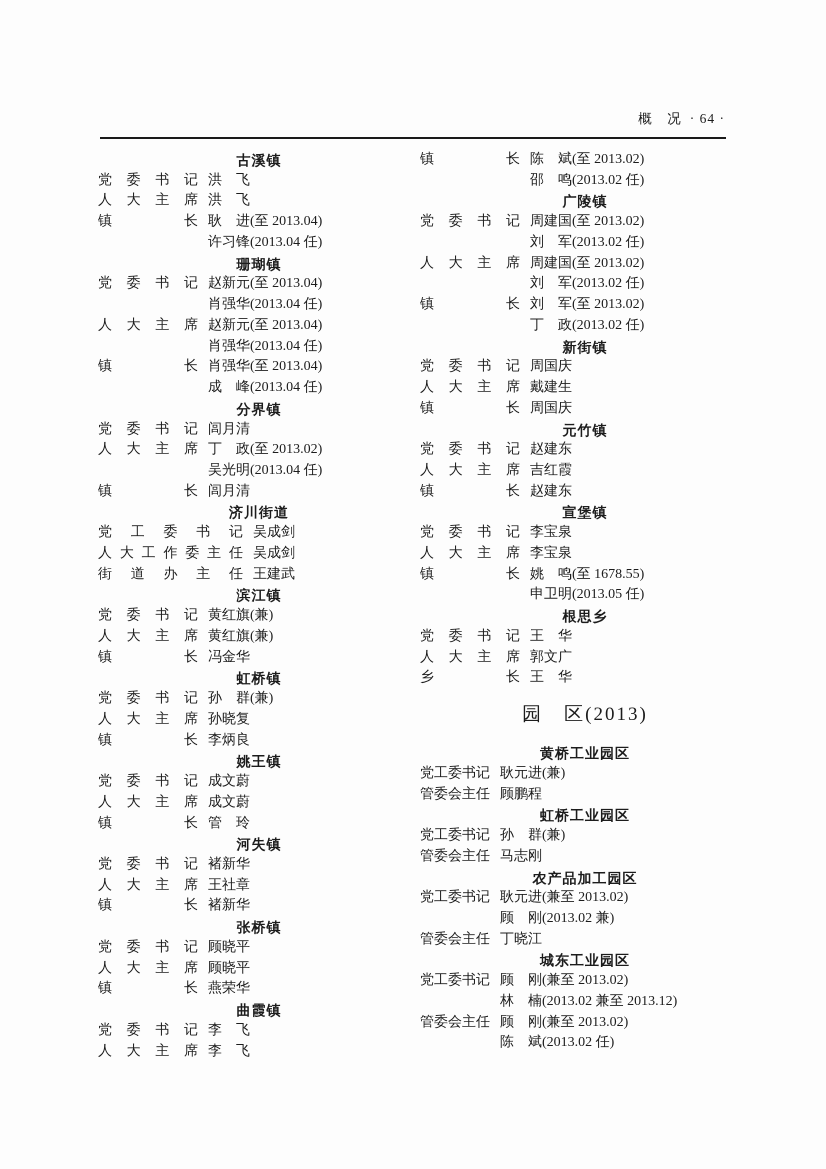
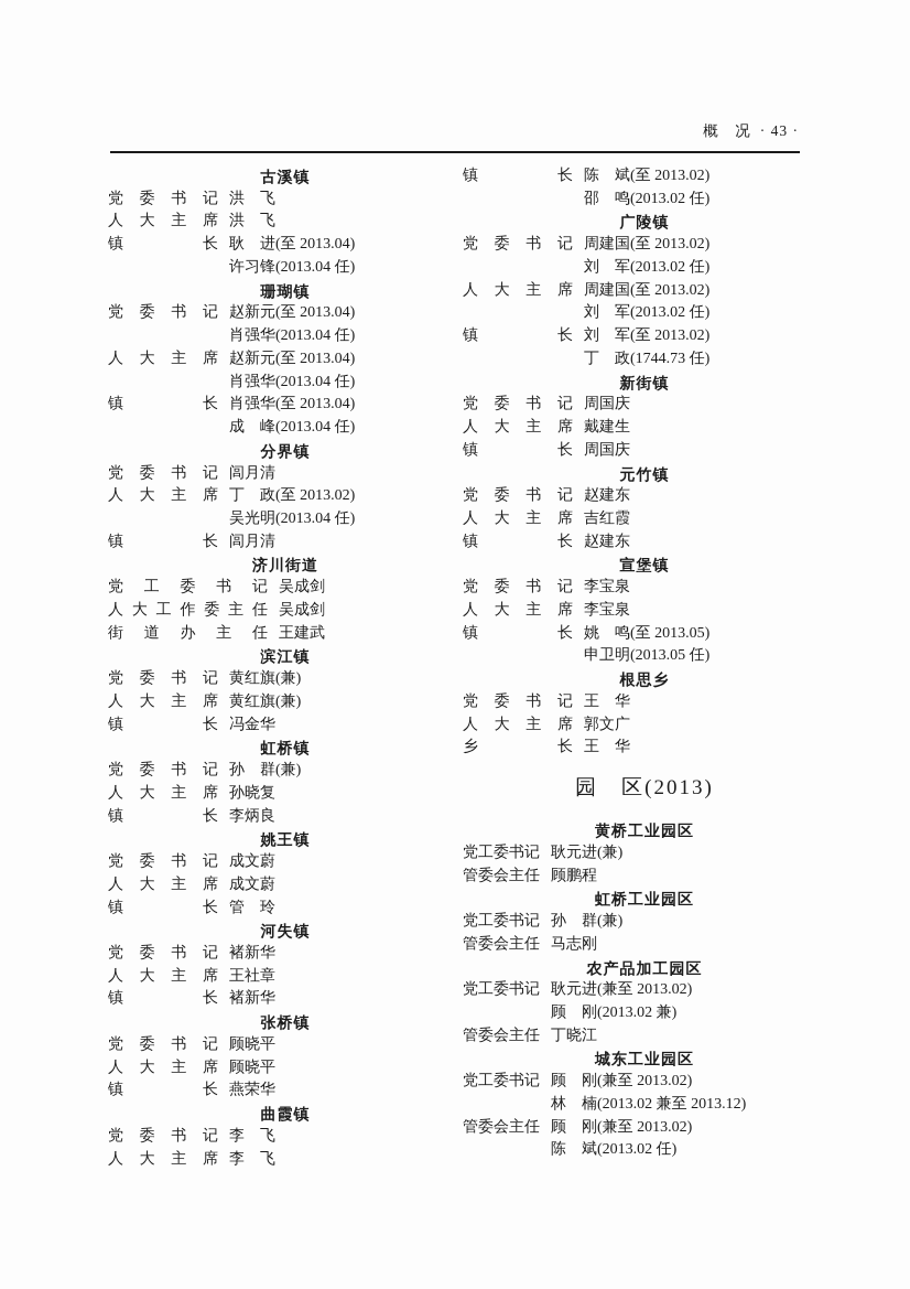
- 概 况 · 64 ·
+ 概 况 · 43 ·
  古溪镇
  党 委 书 记 洪 飞
  人 大 主 席 洪 飞
  镇 长 耿 进(至 2013.04)
  许习锋(2013.04 任)
  珊瑚镇
  党 委 书 记 赵新元(至 2013.04)
  肖强华(2013.04 任)
  人 大 主 席 赵新元(至 2013.04)
  肖强华(2013.04 任)
  镇 长 肖强华(至 2013.04)
  成 峰(2013.04 任)
  分界镇
  党 委 书 记 闾月清
  人 大 主 席 丁 政(至 2013.02)
  吴光明(2013.04 任)
  镇 长 闾月清
  济川街道
  党 工 委 书 记 吴成剑
  人大工作委主任 吴成剑
  街 道 办 主 任 王建武
  滨江镇
  党 委 书 记 黄红旗(兼)
  人 大 主 席 黄红旗(兼)
  镇 长 冯金华
  虹桥镇
  党 委 书 记 孙 群(兼)
  人 大 主 席 孙晓复
  镇 长 李炳良
  姚王镇
  党 委 书 记 成文蔚
  人 大 主 席 成文蔚
  镇 长 管 玲
  河失镇
  党 委 书 记 褚新华
  人 大 主 席 王社章
  镇 长 褚新华
  张桥镇
  党 委 书 记 顾晓平
  人 大 主 席 顾晓平
  镇 长 燕荣华
  曲霞镇
  党 委 书 记 李 飞
  人 大 主 席 李 飞
  镇 长 陈 斌(至 2013.02)
  邵 鸣(2013.02 任)
  广陵镇
  党 委 书 记 周建国(至 2013.02)
  刘 军(2013.02 任)
  人 大 主 席 周建国(至 2013.02)
  刘 军(2013.02 任)
  镇 长 刘 军(至 2013.02)
- 丁 政(2013.02 任)
+ 丁 政(1744.73 任)
  新街镇
  党 委 书 记 周国庆
  人 大 主 席 戴建生
  镇 长 周国庆
  元竹镇
  党 委 书 记 赵建东
  人 大 主 席 吉红霞
  镇 长 赵建东
  宣堡镇
  党 委 书 记 李宝泉
  人 大 主 席 李宝泉
- 镇 长 姚 鸣(至 1678.55)
+ 镇 长 姚 鸣(至 2013.05)
  申卫明(2013.05 任)
  根思乡
  党 委 书 记 王 华
  人 大 主 席 郭文广
  乡 长 王 华
  园 区(2013)
  黄桥工业园区
  党工委书记 耿元进(兼)
  管委会主任 顾鹏程
  虹桥工业园区
  党工委书记 孙 群(兼)
  管委会主任 马志刚
  农产品加工园区
  党工委书记 耿元进(兼至 2013.02)
  顾 刚(2013.02 兼)
  管委会主任 丁晓江
  城东工业园区
  党工委书记 顾 刚(兼至 2013.02)
  林 楠(2013.02 兼至 2013.12)
  管委会主任 顾 刚(兼至 2013.02)
  陈 斌(2013.02 任)
